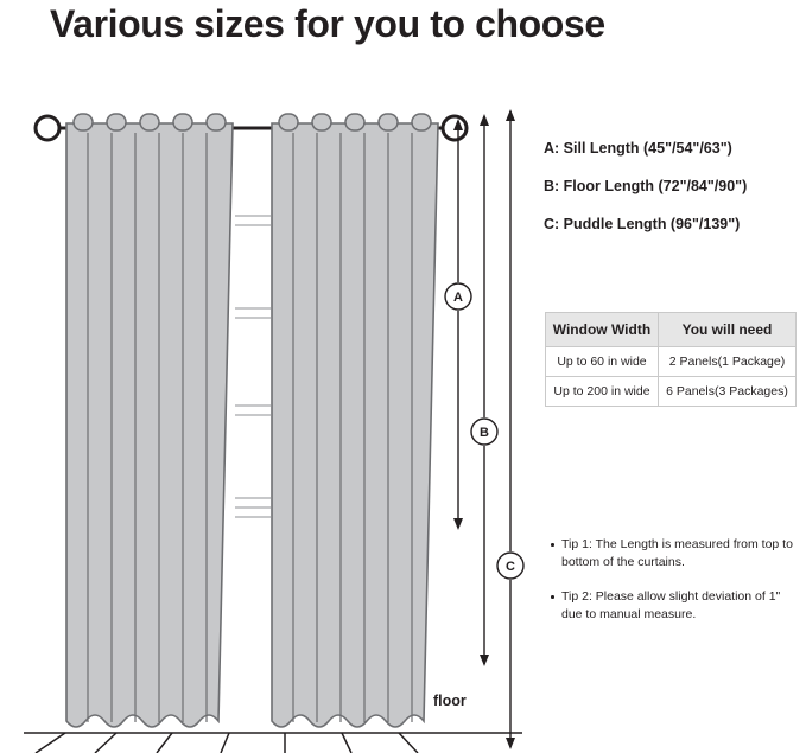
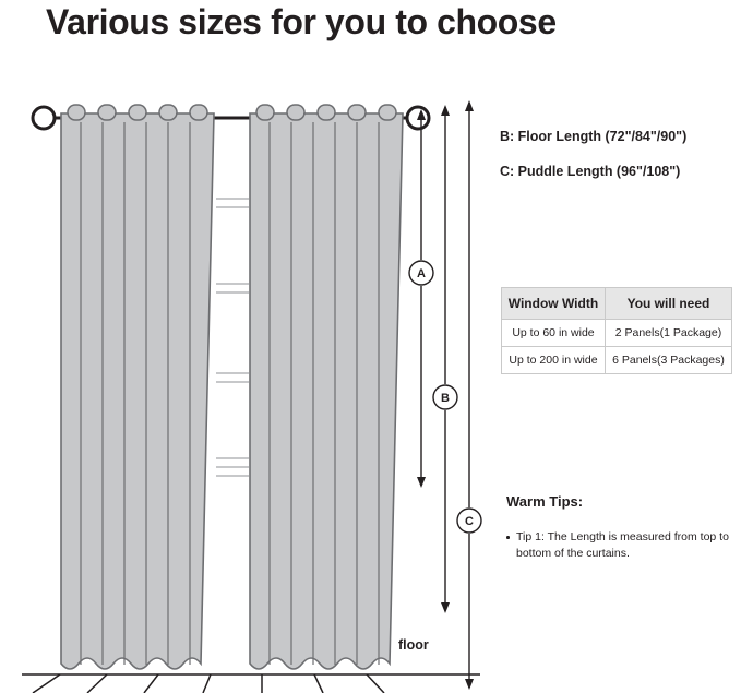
  Various sizes for you to choose
  A
  B
  C
  floor
- A: Sill Length (45"/54"/63")
  B: Floor Length (72"/84"/90")
- C: Puddle Length (96"/139")
+ C: Puddle Length (96"/108")
  Window Width	You will need
  Up to 60 in wide	2 Panels(1 Package)
  Up to 200 in wide	6 Panels(3 Packages)
+ Warm Tips:
  Tip 1: The Length is measured from top to bottom of the curtains.
- Tip 2: Please allow slight deviation of 1" due to manual measure.
